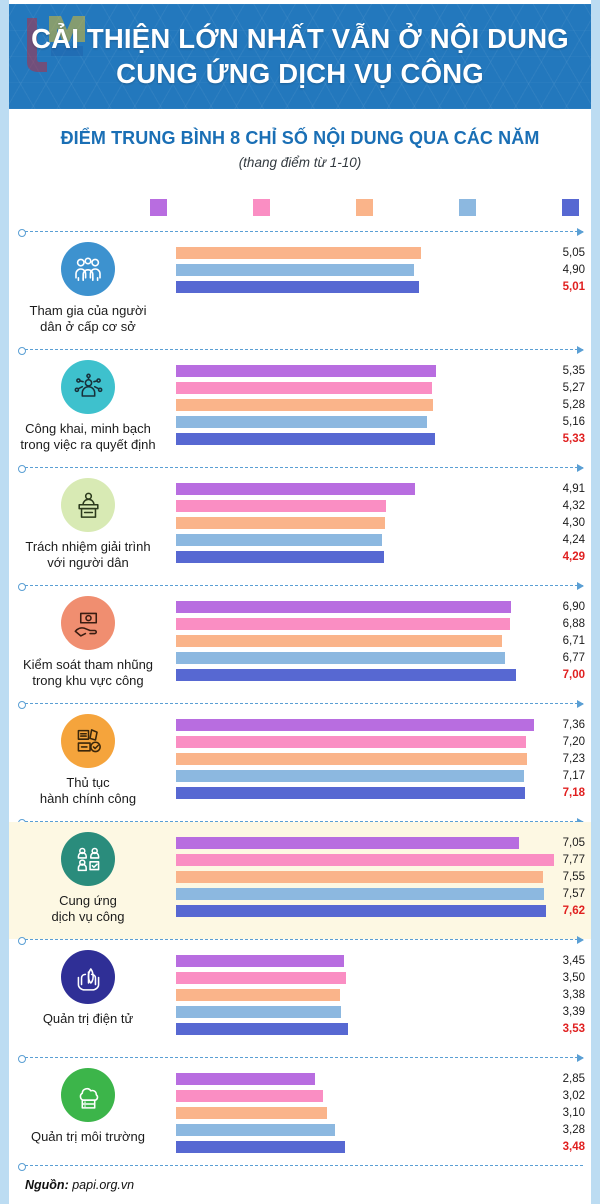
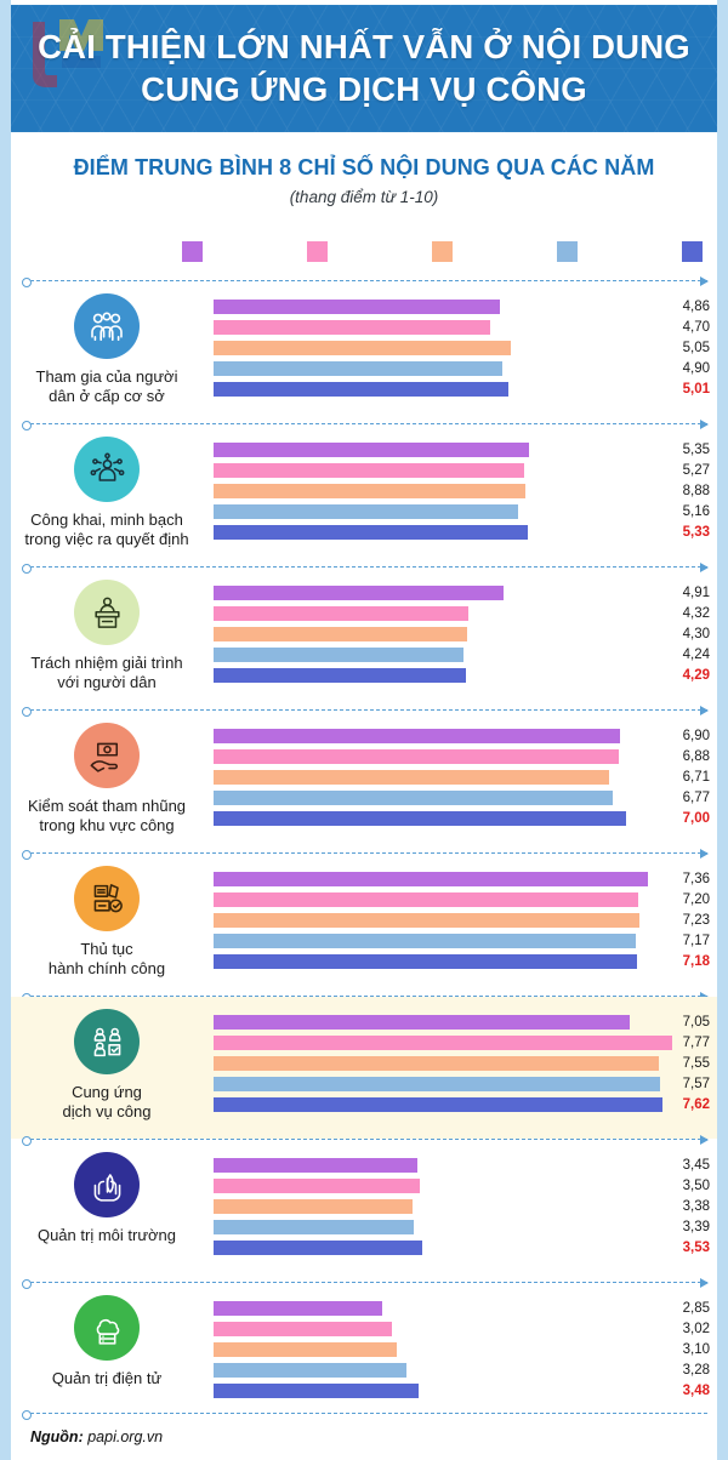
  CẢI THIỆN LỚN NHẤT VẪN Ở NỘI DUNG
  CUNG ỨNG DỊCH VỤ CÔNG
  ĐIỂM TRUNG BÌNH 8 CHỈ SỐ NỘI DUNG QUA CÁC NĂM
  (thang điểm từ 1-10)
  Tham gia của người
  dân ở cấp cơ sở
+ 4,86
+ 4,70
  5,05
  4,90
  5,01
  Công khai, minh bạch
  trong việc ra quyết định
  5,35
  5,27
- 5,28
+ 8,88
  5,16
  5,33
  Trách nhiệm giải trình
  với người dân
  4,91
  4,32
  4,30
  4,24
  4,29
  Kiểm soát tham nhũng
  trong khu vực công
  6,90
  6,88
  6,71
  6,77
  7,00
  Thủ tục
  hành chính công
  7,36
  7,20
  7,23
  7,17
  7,18
  Cung ứng
  dịch vụ công
  7,05
  7,77
  7,55
  7,57
  7,62
- Quản trị điện tử
+ Quản trị môi trường
  3,45
  3,50
  3,38
  3,39
  3,53
- Quản trị môi trường
+ Quản trị điện tử
  2,85
  3,02
  3,10
  3,28
  3,48
  Nguồn: papi.org.vn
